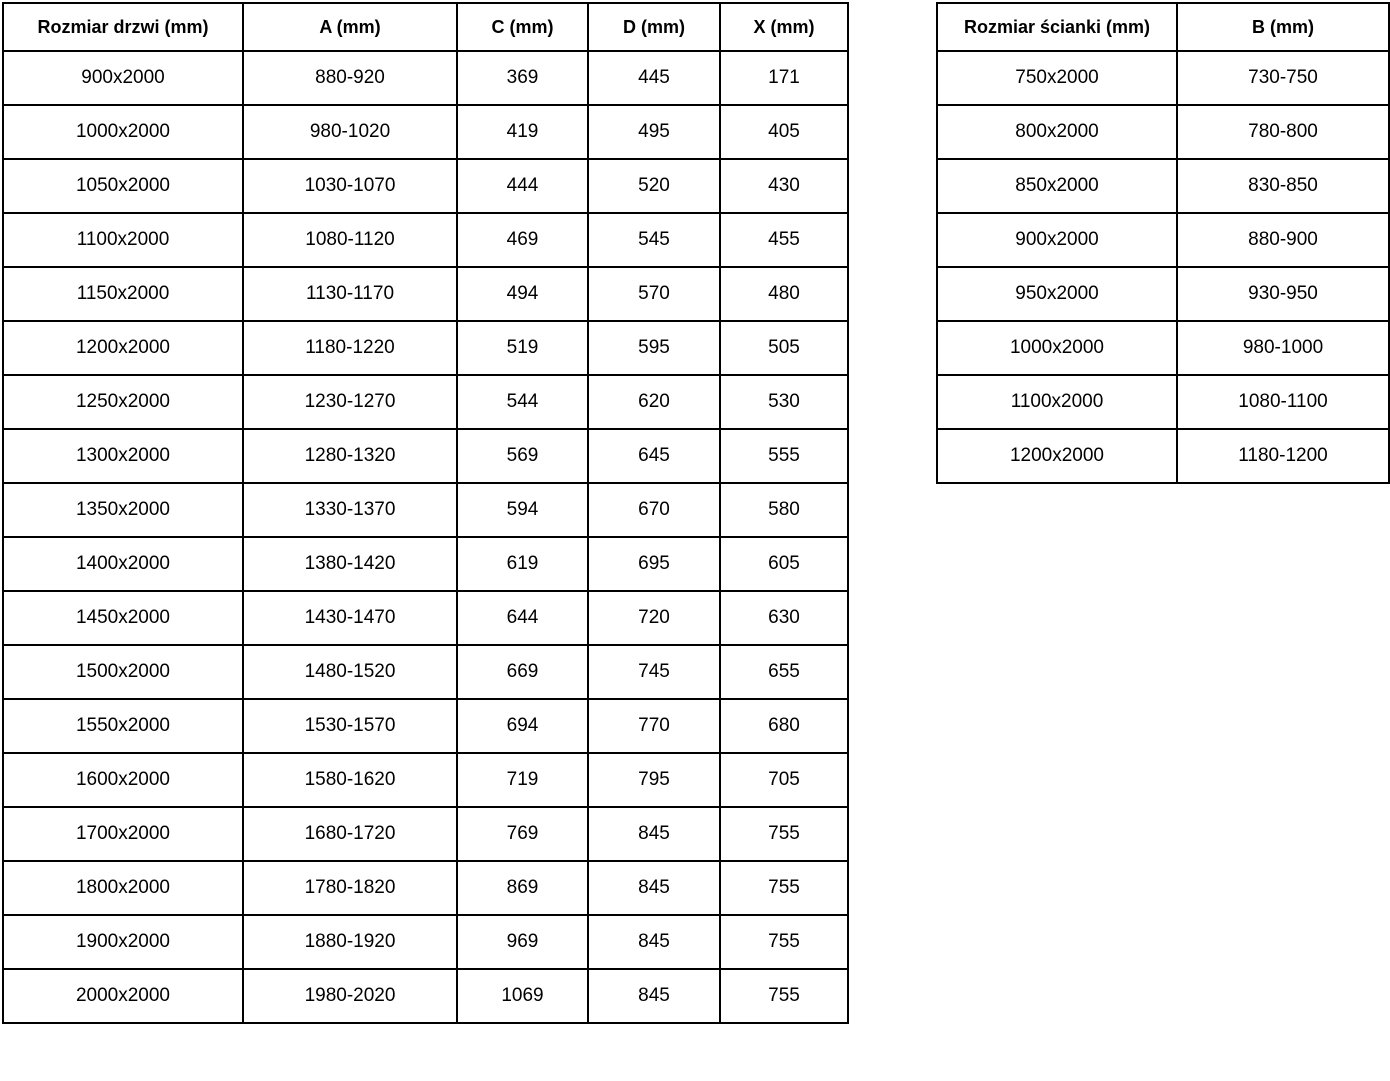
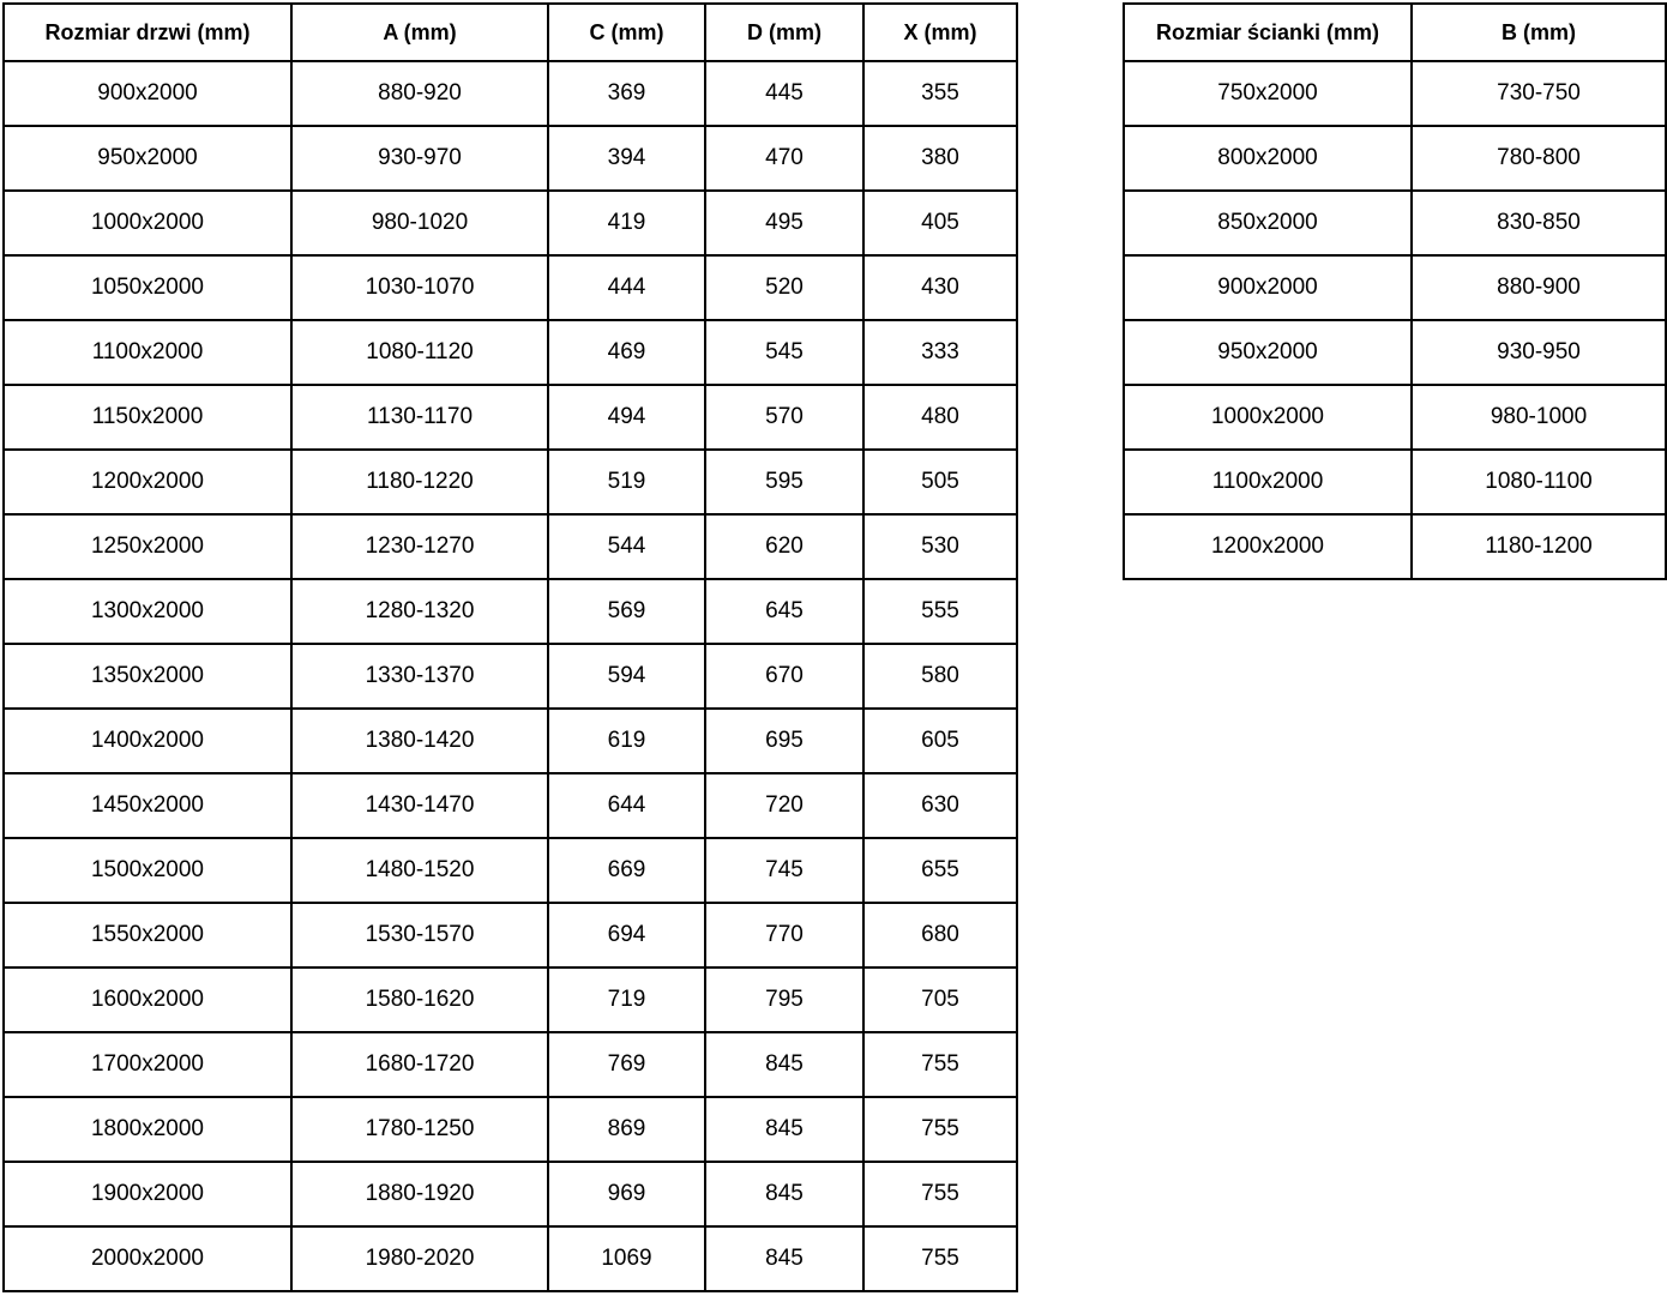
  Rozmiar drzwi (mm)	A (mm)	C (mm)	D (mm)	X (mm)
- 900x2000	880-920	369	445	171
+ 900x2000	880-920	369	445	355
+ 950x2000	930-970	394	470	380
  1000x2000	980-1020	419	495	405
  1050x2000	1030-1070	444	520	430
- 1100x2000	1080-1120	469	545	455
+ 1100x2000	1080-1120	469	545	333
  1150x2000	1130-1170	494	570	480
  1200x2000	1180-1220	519	595	505
  1250x2000	1230-1270	544	620	530
  1300x2000	1280-1320	569	645	555
  1350x2000	1330-1370	594	670	580
  1400x2000	1380-1420	619	695	605
  1450x2000	1430-1470	644	720	630
  1500x2000	1480-1520	669	745	655
  1550x2000	1530-1570	694	770	680
  1600x2000	1580-1620	719	795	705
  1700x2000	1680-1720	769	845	755
- 1800x2000	1780-1820	869	845	755
+ 1800x2000	1780-1250	869	845	755
  1900x2000	1880-1920	969	845	755
  2000x2000	1980-2020	1069	845	755
  Rozmiar ścianki (mm)	B (mm)
  750x2000	730-750
  800x2000	780-800
  850x2000	830-850
  900x2000	880-900
  950x2000	930-950
  1000x2000	980-1000
  1100x2000	1080-1100
  1200x2000	1180-1200
